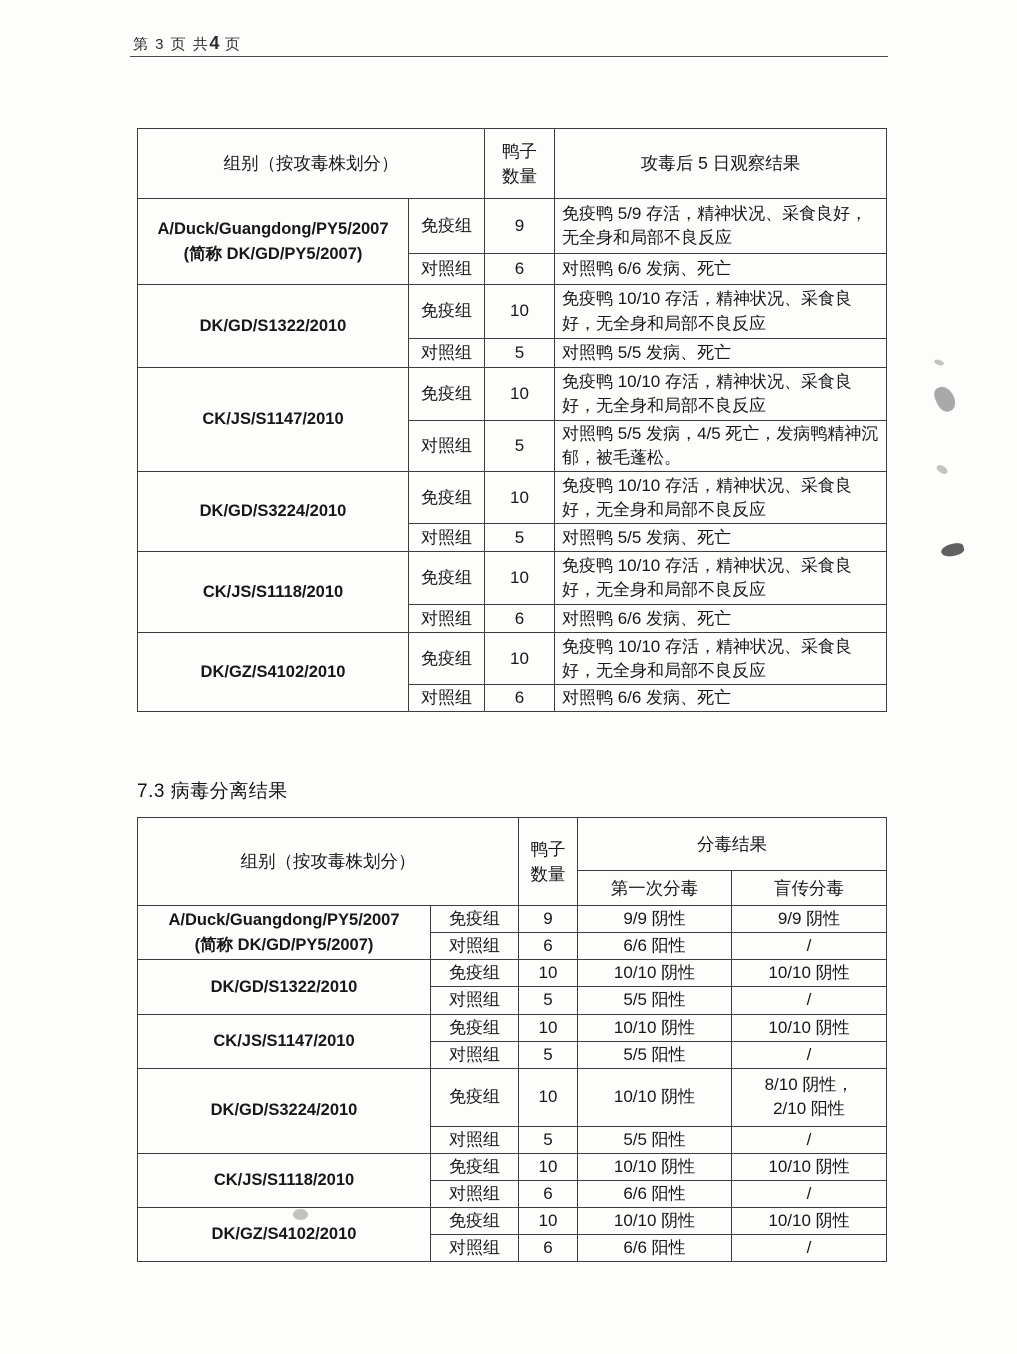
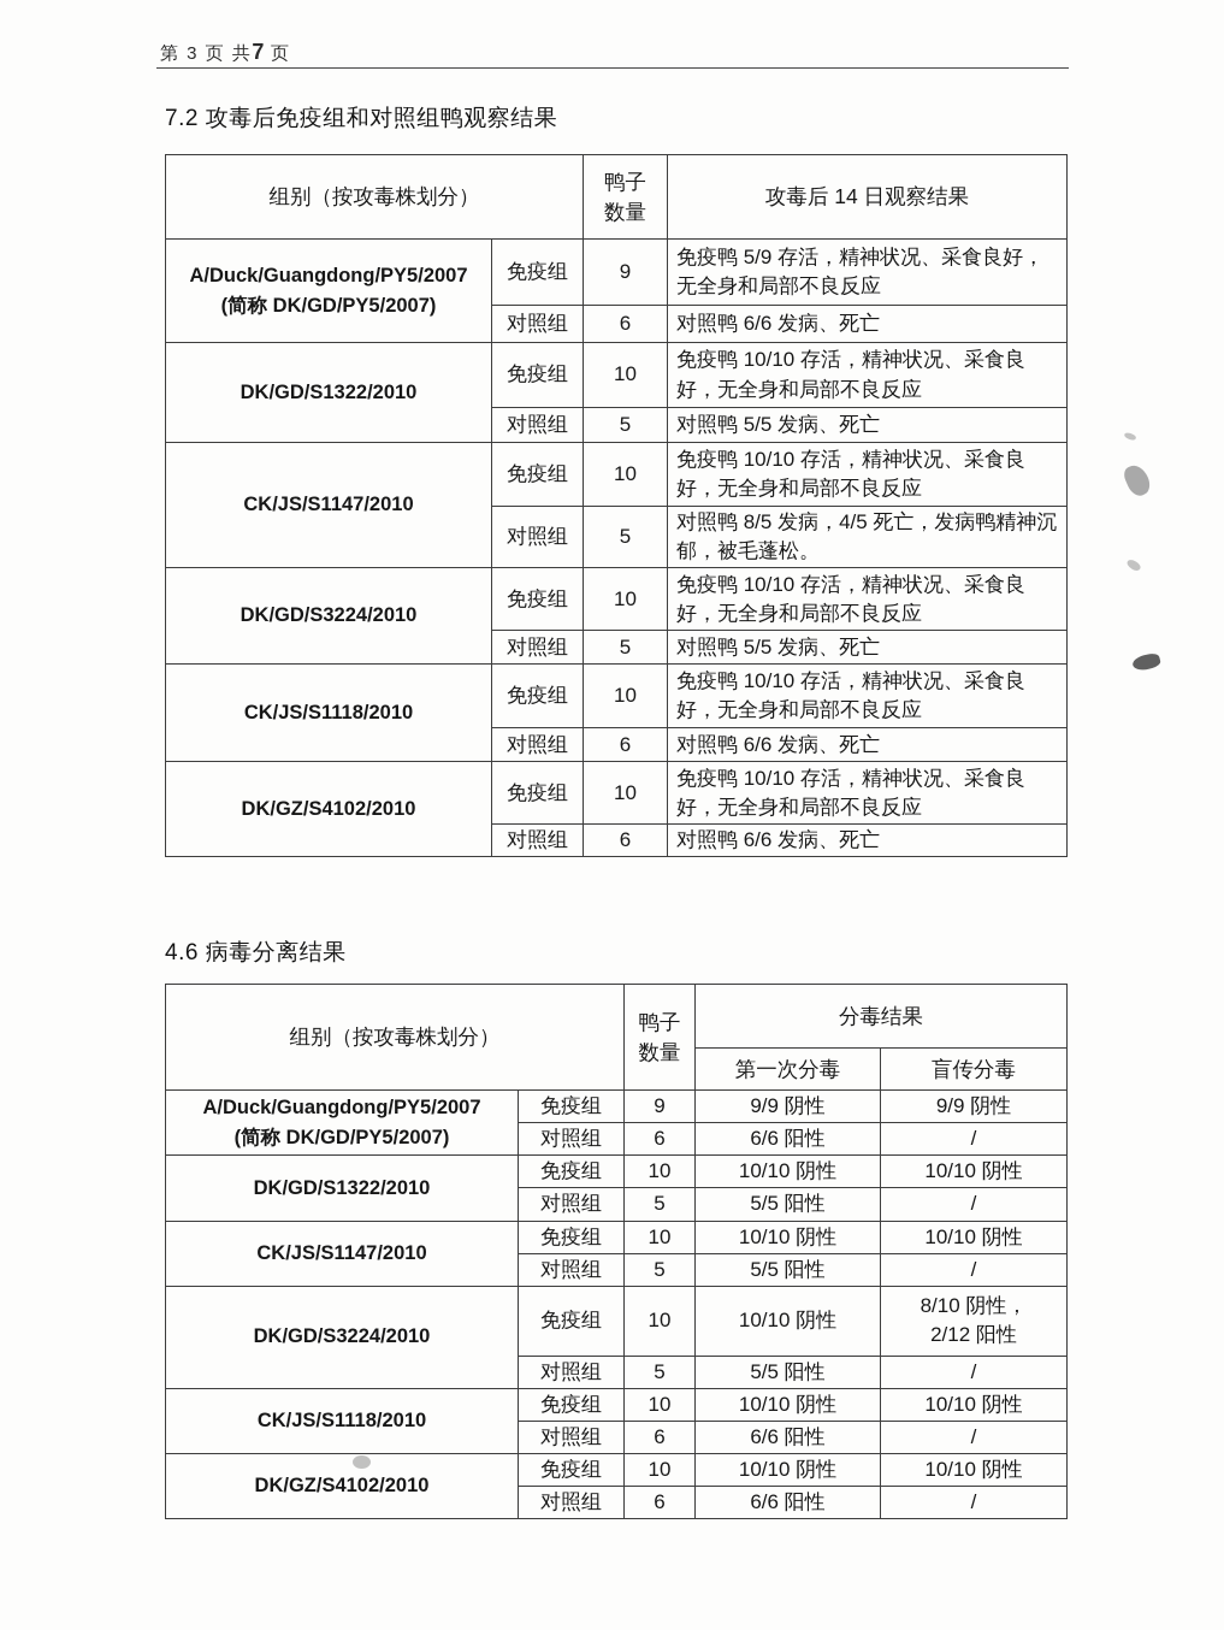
- 第 3 页 共4 页
+ 第 3 页 共7 页
+ 7.2 攻毒后免疫组和对照组鸭观察结果
- 组别（按攻毒株划分）	鸭子 数量	攻毒后 5 日观察结果
+ 组别（按攻毒株划分）	鸭子 数量	攻毒后 14 日观察结果
  A/Duck/Guangdong/PY5/2007 (简称 DK/GD/PY5/2007)	免疫组	9	免疫鸭 5/9 存活，精神状况、采食良好，无全身和局部不良反应
  对照组	6	对照鸭 6/6 发病、死亡
  DK/GD/S1322/2010	免疫组	10	免疫鸭 10/10 存活，精神状况、采食良好，无全身和局部不良反应
  对照组	5	对照鸭 5/5 发病、死亡
  CK/JS/S1147/2010	免疫组	10	免疫鸭 10/10 存活，精神状况、采食良好，无全身和局部不良反应
- 对照组	5	对照鸭 5/5 发病，4/5 死亡，发病鸭精神沉郁，被毛蓬松。
+ 对照组	5	对照鸭 8/5 发病，4/5 死亡，发病鸭精神沉郁，被毛蓬松。
  DK/GD/S3224/2010	免疫组	10	免疫鸭 10/10 存活，精神状况、采食良好，无全身和局部不良反应
  对照组	5	对照鸭 5/5 发病、死亡
  CK/JS/S1118/2010	免疫组	10	免疫鸭 10/10 存活，精神状况、采食良好，无全身和局部不良反应
  对照组	6	对照鸭 6/6 发病、死亡
  DK/GZ/S4102/2010	免疫组	10	免疫鸭 10/10 存活，精神状况、采食良好，无全身和局部不良反应
  对照组	6	对照鸭 6/6 发病、死亡
- 7.3 病毒分离结果
+ 4.6 病毒分离结果
  组别（按攻毒株划分）	鸭子 数量	分毒结果
  第一次分毒	盲传分毒
  A/Duck/Guangdong/PY5/2007 (简称 DK/GD/PY5/2007)	免疫组	9	9/9 阴性	9/9 阴性
  对照组	6	6/6 阳性	/
  DK/GD/S1322/2010	免疫组	10	10/10 阴性	10/10 阴性
  对照组	5	5/5 阳性	/
  CK/JS/S1147/2010	免疫组	10	10/10 阴性	10/10 阴性
  对照组	5	5/5 阳性	/
- DK/GD/S3224/2010	免疫组	10	10/10 阴性	8/10 阴性， 2/10 阳性
+ DK/GD/S3224/2010	免疫组	10	10/10 阴性	8/10 阴性， 2/12 阳性
  对照组	5	5/5 阳性	/
  CK/JS/S1118/2010	免疫组	10	10/10 阴性	10/10 阴性
  对照组	6	6/6 阳性	/
  DK/GZ/S4102/2010	免疫组	10	10/10 阴性	10/10 阴性
  对照组	6	6/6 阳性	/
